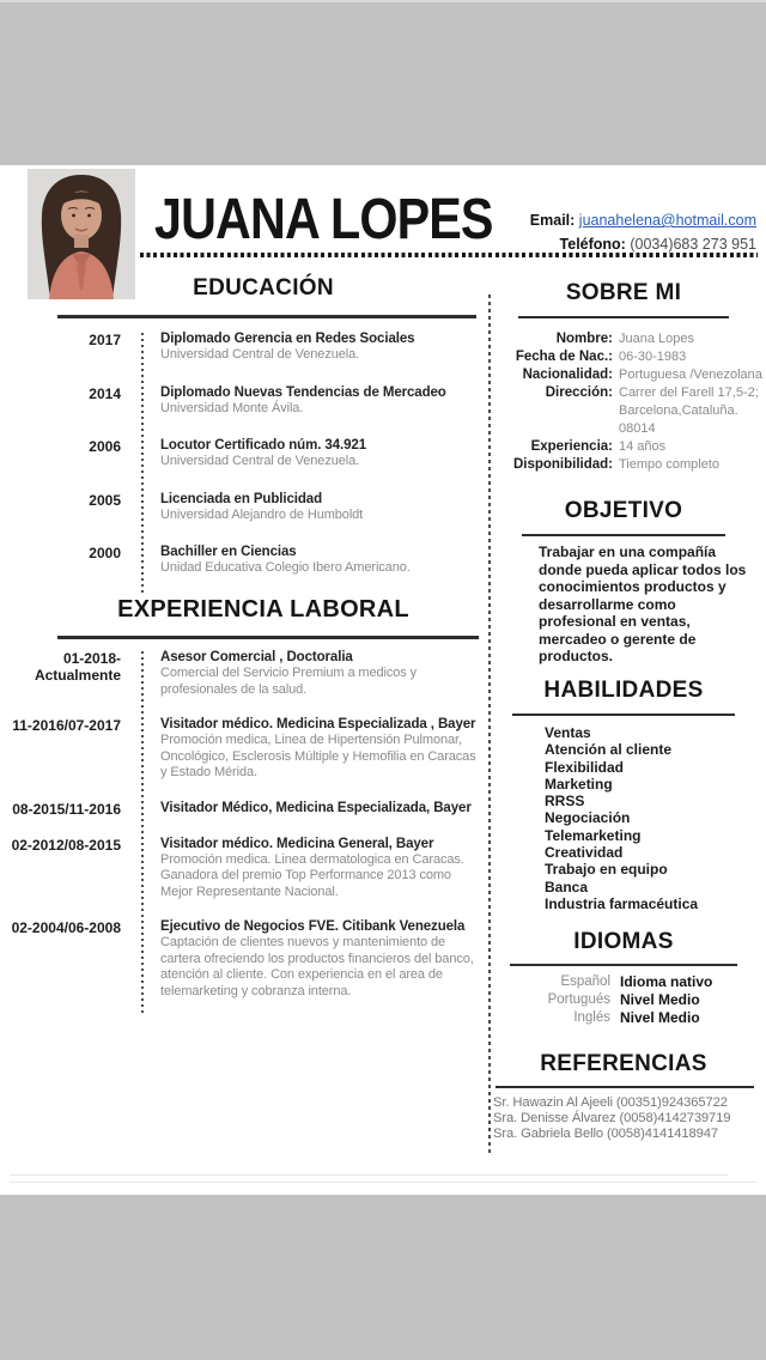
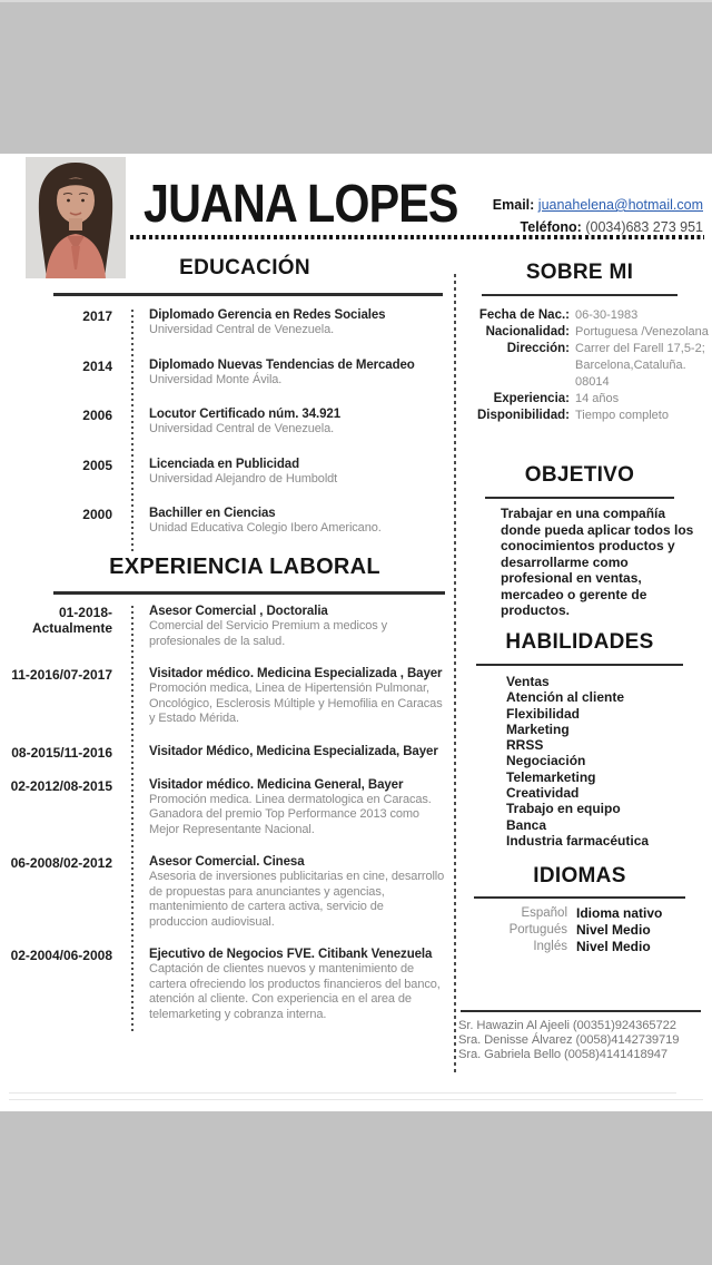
  JUANA LOPES
  Email: juanahelena@hotmail.com
  Teléfono: (0034)683 273 951
  EDUCACIÓN
  2017
  Diplomado Gerencia en Redes Sociales
  Universidad Central de Venezuela.
  2014
  Diplomado Nuevas Tendencias de Mercadeo
  Universidad Monte Ávila.
  2006
  Locutor Certificado núm. 34.921
  Universidad Central de Venezuela.
  2005
  Licenciada en Publicidad
  Universidad Alejandro de Humboldt
  2000
  Bachiller en Ciencias
  Unidad Educativa Colegio Ibero Americano.
  EXPERIENCIA LABORAL
  01-2018-
  Actualmente
  Asesor Comercial , Doctoralia
  Comercial del Servicio Premium a medicos y profesionales de la salud.
  11-2016/07-2017
  Visitador médico. Medicina Especializada , Bayer
  Promoción medica, Linea de Hipertensión Pulmonar, Oncológico, Esclerosis Múltiple y Hemofilia en Caracas y Estado Mérida.
  08-2015/11-2016
  Visitador Médico, Medicina Especializada, Bayer
  02-2012/08-2015
  Visitador médico. Medicina General, Bayer
  Promoción medica. Linea dermatologica en Caracas. Ganadora del premio Top Performance 2013 como Mejor Representante Nacional.
+ 06-2008/02-2012
+ Asesor Comercial. Cinesa
+ Asesoria de inversiones publicitarias en cine, desarrollo de propuestas para anunciantes y agencias, mantenimiento de cartera activa, servicio de produccion audiovisual.
  02-2004/06-2008
  Ejecutivo de Negocios FVE. Citibank Venezuela
  Captación de clientes nuevos y mantenimiento de cartera ofreciendo los productos financieros del banco, atención al cliente. Con experiencia en el area de telemarketing y cobranza interna.
  SOBRE MI
- Nombre:
- Juana Lopes
  Fecha de Nac.:
  06-30-1983
  Nacionalidad:
  Portuguesa /Venezolana
  Dirección:
  Carrer del Farell 17,5-2;
  Barcelona,Cataluña.
  08014
  Experiencia:
  14 años
  Disponibilidad:
  Tiempo completo
  OBJETIVO
  Trabajar en una compañía donde pueda aplicar todos los conocimientos productos y desarrollarme como profesional en ventas, mercadeo o gerente de productos.
  HABILIDADES
  Ventas
  Atención al cliente
  Flexibilidad
  Marketing
  RRSS
  Negociación
  Telemarketing
  Creatividad
  Trabajo en equipo
  Banca
  Industria farmacéutica
  IDIOMAS
  Español
  Idioma nativo
  Portugués
  Nivel Medio
  Inglés
  Nivel Medio
- REFERENCIAS
  Sr. Hawazin Al Ajeeli (00351)924365722
  Sra. Denisse Álvarez (0058)4142739719
  Sra. Gabriela Bello (0058)4141418947
